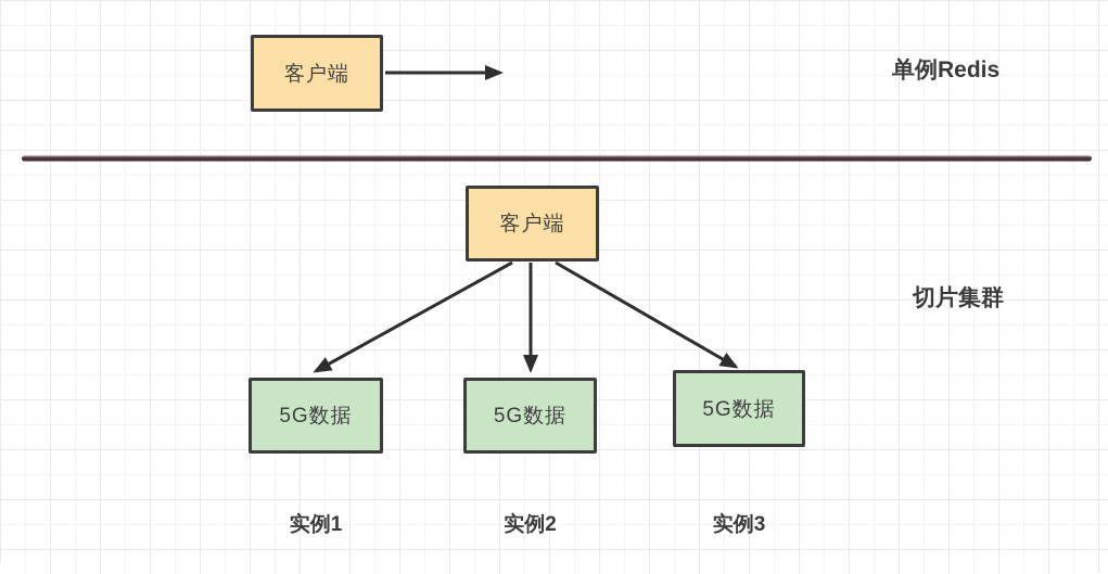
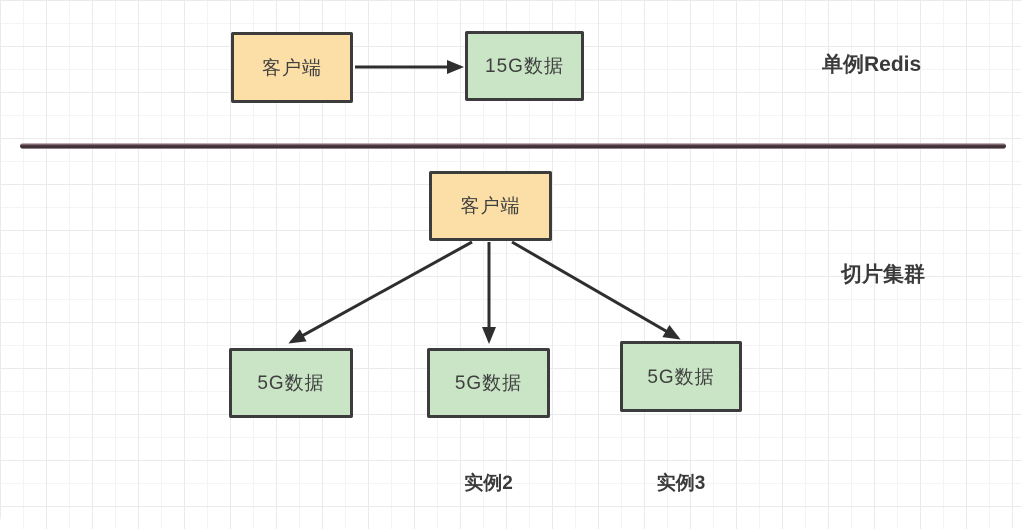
  客户端
+ 15G数据
  单例Redis
  客户端
  5G数据
  5G数据
  5G数据
- 实例1
  实例2
  实例3
  切片集群
